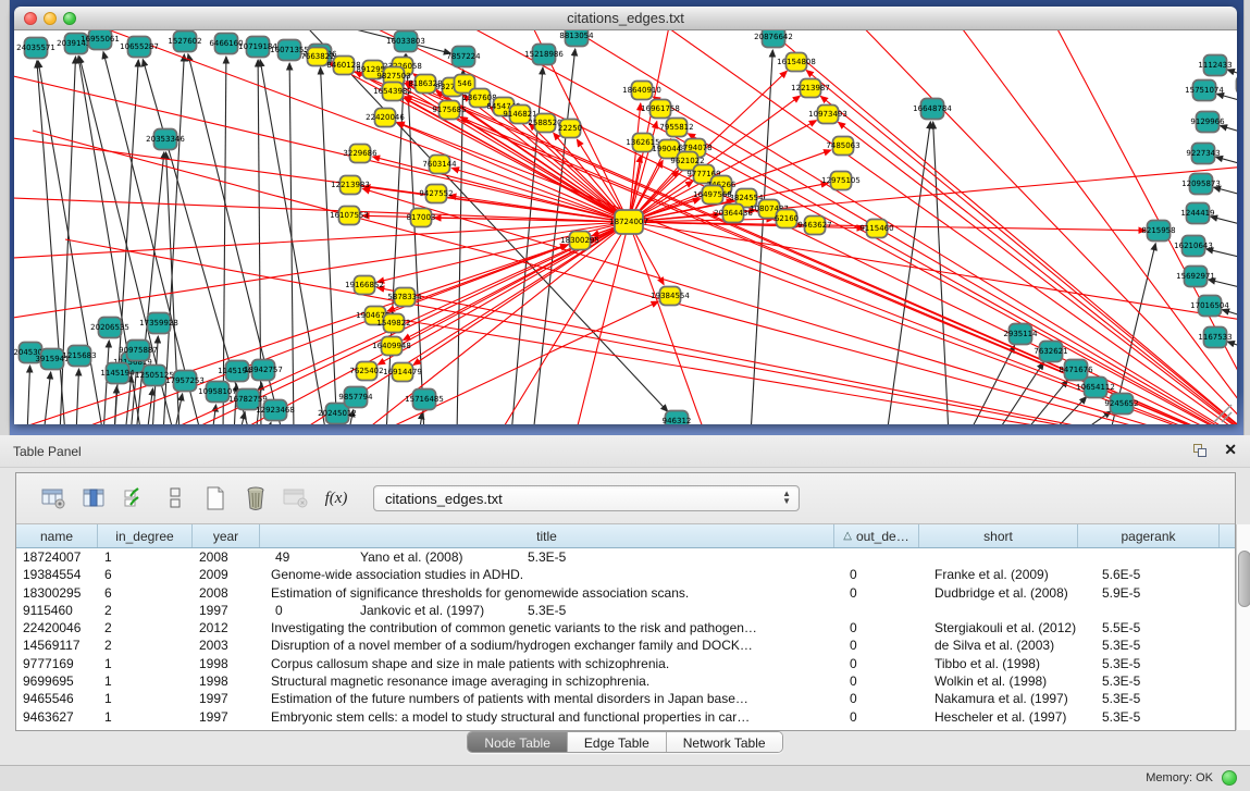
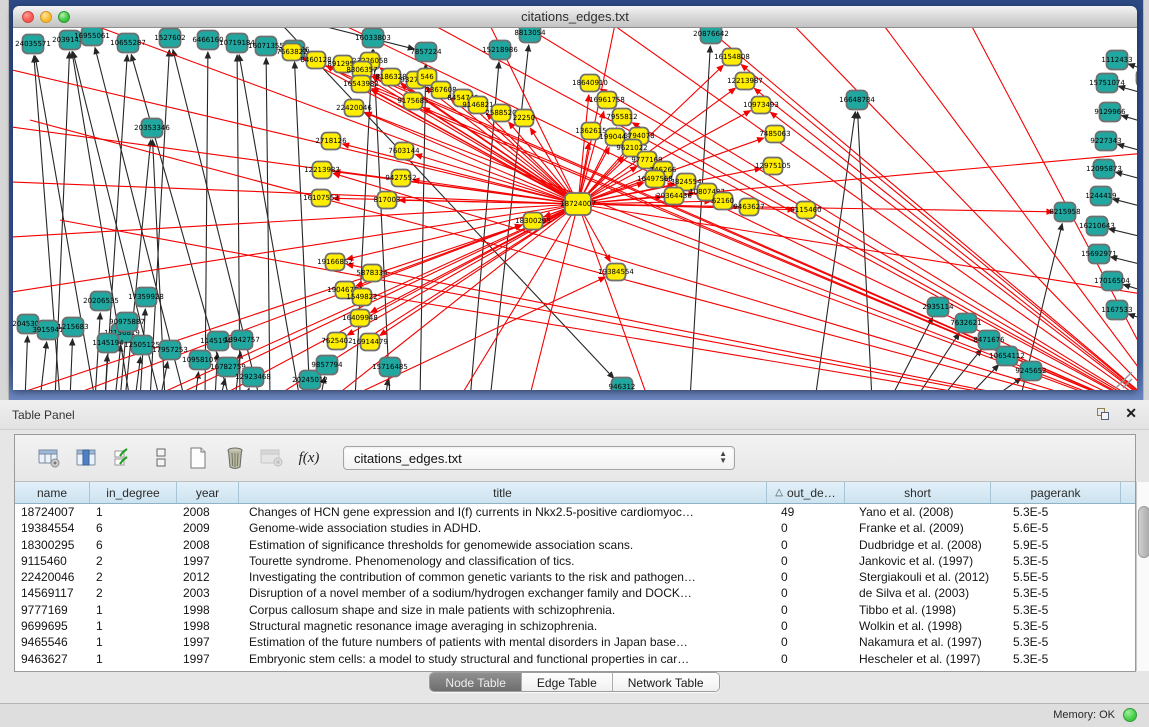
  citations_edges.txt
  18724007
  24035571
  203914
  16955061
  10655287
  1527602
  6466160
  10719184
  16071355
  16033803
  7857224
  15218986
  8813054
  20876642
  20353346
  16648784
  1112433
  15751074
  9129966
  9227343
  12095873
  1244419
  16210643
  15692971
  17016504
  1167533
  8215958
  2935114
  7632621
  8471676
  10654112
  9245652
  20453
  3915941
  1215683
  1145194
  13942757
  20206535
  17359928
  90975887
  1145194
  12505125
  17957253
  10958107
  16782759
  12923468
  20245012
  9857794
  15716485
  946312
  18300295
  18640910
  16961758
  7955812
  1362615
  1990443
  6794078
  9621022
  9777169
  16497568
  3824554
  20364436
  108074
  62160
  9463627
  9115460
  16154808
  12213987
  10973493
  7485063
  12975105
  19384554
  7663822
  8460128
  891295
- 9827503
+ 8306357
  8186328
  546
  16543982
  2367608
  9175685
  84547
  9146821
  258852
  22250
  22420046
- 3229686
+ 2718126
  7603144
  12213983
  9427552
  16107553
  817003
  19166852
  5878334
  190467
  1549822
  16409948
  7625402
  16914479
  Table Panel
  ✕
  f(x)
  citations_edges.txt
  ▲
  ▼
  name
  in_degree
  year
  title
  △
  out_de…
  short
  pagerank
  18724007
  1
  2008
+ Changes of HCN gene expression and I(f) currents in Nkx2.5-positive cardiomyoc…
  49
  Yano et al. (2008)
  5.3E-5
  19384554
  6
  2009
  Genome-wide association studies in ADHD.
  0
  Franke et al. (2009)
  5.6E-5
  18300295
  6
  2008
  Estimation of significance thresholds for genomewide association scans.
  0
  Dudbridge et al. (2008)
  5.9E-5
  9115460
  2
  1997
+ Tourette syndrome. Phenomenology and classification of tics.
  0
  Jankovic et al. (1997)
  5.3E-5
  22420046
  2
  2012
  Investigating the contribution of common genetic variants to the risk and pathogen…
  0
  Stergiakouli et al. (2012)
  5.5E-5
  14569117
  2
  2003
  Disruption of a novel member of a sodium/hydrogen exchanger family and DOCK…
  0
  de Silva et al. (2003)
  5.3E-5
  9777169
  1
  1998
  Corpus callosum shape and size in male patients with schizophrenia.
  0
  Tibbo et al. (1998)
  5.3E-5
  9699695
  1
  1998
  Structural magnetic resonance image averaging in schizophrenia.
  0
  Wolkin et al. (1998)
  5.3E-5
  9465546
  1
  1997
  Estimation of the future numbers of patients with mental disorders in Japan base…
  0
  Nakamura et al. (1997)
  5.3E-5
  9463627
  1
  1997
  Embryonic stem cells: a model to study structural and functional properties in car…
  0
  Hescheler et al. (1997)
  5.3E-5
  Node Table
  Edge Table
  Network Table
  Memory: OK
